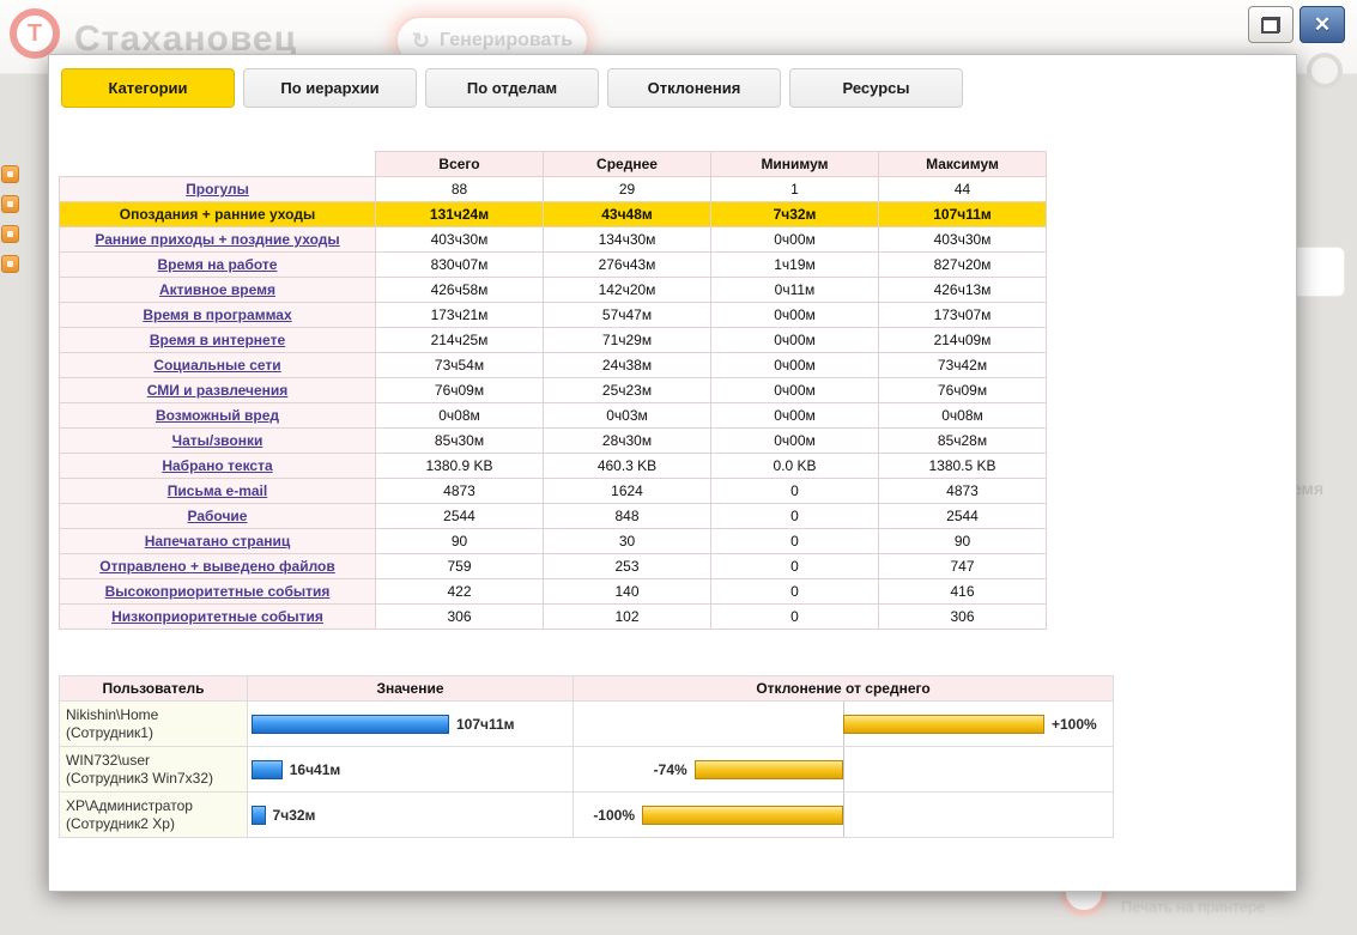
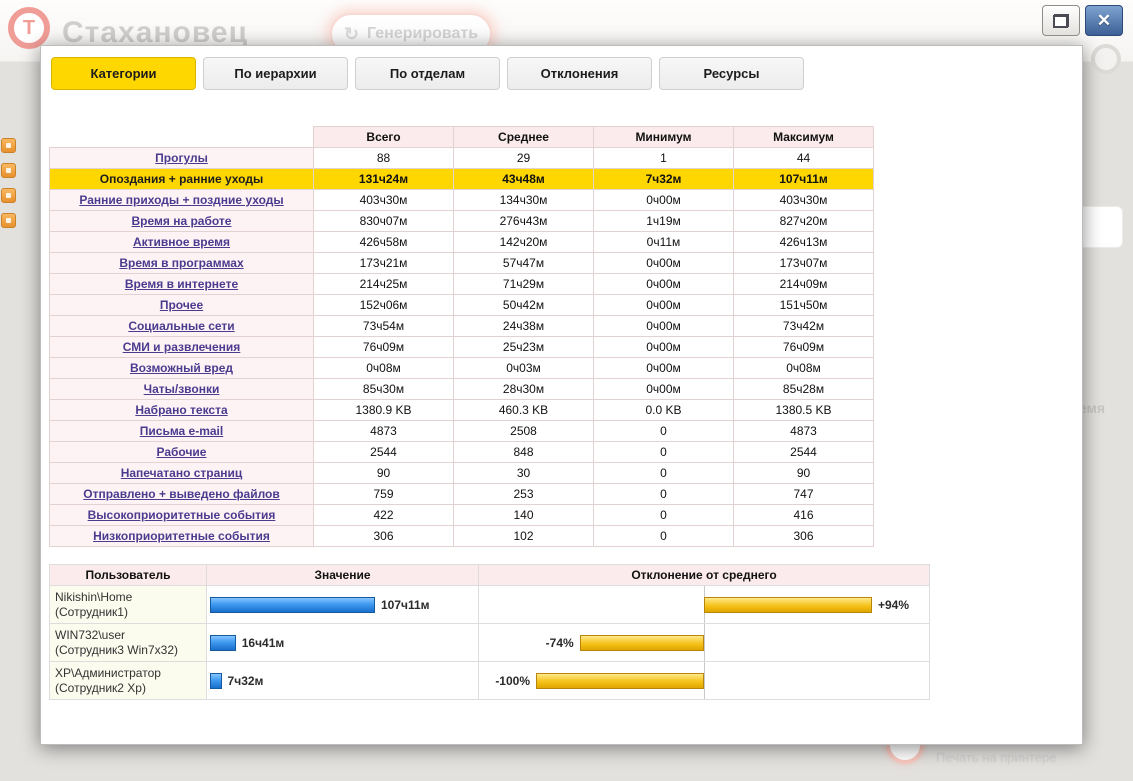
  Т
  Стахановец
  ↻
  Генерировать
  Печать на принтере
  ✕
  Категории
  По иерархии
  По отделам
  Отклонения
  Ресурсы
  	Всего	Среднее	Минимум	Максимум
  Прогулы	88	29	1	44
  Опоздания + ранние уходы	131ч24м	43ч48м	7ч32м	107ч11м
  Ранние приходы + поздние уходы	403ч30м	134ч30м	0ч00м	403ч30м
  Время на работе	830ч07м	276ч43м	1ч19м	827ч20м
  Активное время	426ч58м	142ч20м	0ч11м	426ч13м
  Время в программах	173ч21м	57ч47м	0ч00м	173ч07м
  Время в интернете	214ч25м	71ч29м	0ч00м	214ч09м
+ Прочее	152ч06м	50ч42м	0ч00м	151ч50м
  Социальные сети	73ч54м	24ч38м	0ч00м	73ч42м
  СМИ и развлечения	76ч09м	25ч23м	0ч00м	76ч09м
  Возможный вред	0ч08м	0ч03м	0ч00м	0ч08м
  Чаты/звонки	85ч30м	28ч30м	0ч00м	85ч28м
  Набрано текста	1380.9 KB	460.3 KB	0.0 KB	1380.5 KB
- Письма e-mail	4873	1624	0	4873
+ Письма e-mail	4873	2508	0	4873
  Рабочие	2544	848	0	2544
  Напечатано страниц	90	30	0	90
  Отправлено + выведено файлов	759	253	0	747
  Высокоприоритетные события	422	140	0	416
  Низкоприоритетные события	306	102	0	306
  Пользователь	Значение	Отклонение от среднего
- Nikishin\Home(Сотрудник1)	107ч11м	+100%
+ Nikishin\Home(Сотрудник1)	107ч11м	+94%
  WIN732\user(Сотрудник3 Win7x32)	16ч41м	-74%
  XP\Администратор(Сотрудник2 Хр)	7ч32м	-100%
